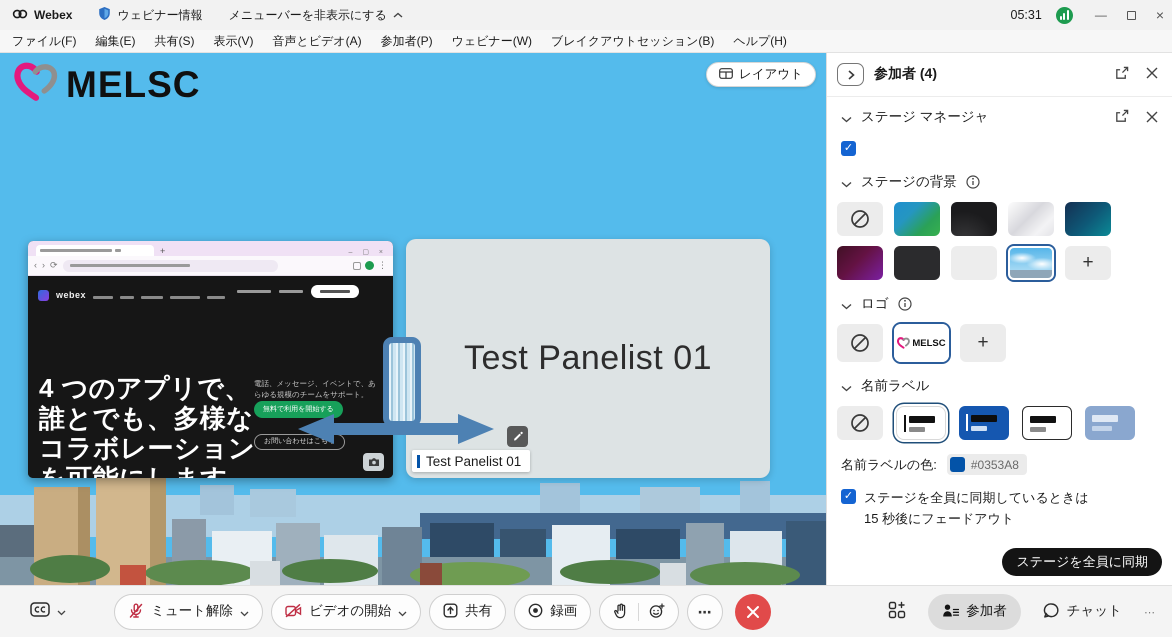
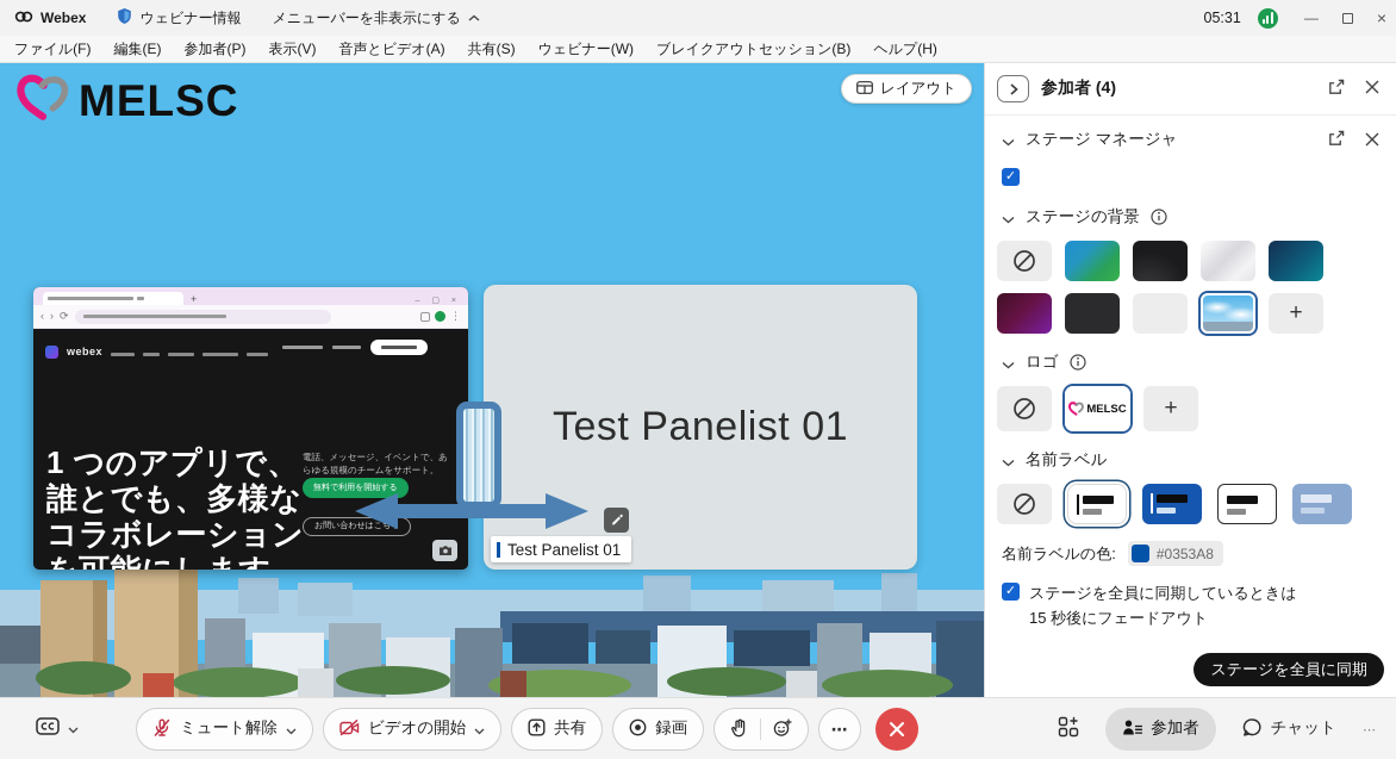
  Webex
  ウェビナー情報
  メニューバーを非表示にする
  05:31
  —
  ×
  ファイル(F)
  編集(E)
- 共有(S)
+ 参加者(P)
  表示(V)
  音声とビデオ(A)
- 参加者(P)
+ 共有(S)
  ウェビナー(W)
  ブレイクアウトセッション(B)
  ヘルプ(H)
  MELSC
  レイアウト
  +
  ‹
  ›
  ⟳
  ⋮
  webex
- 4 つのアプリで、
+ 1 つのアプリで、
  誰とでも、多様な
  コラボレーション
  電話、メッセージ、イベントで、あらゆる規模のチームをサポート。
  Test Panelist 01
  Test Panelist 01
  参加者 (4)
  ステージ マネージャ
  ✓
  ステージの背景
  +
  ロゴ
  MELSC
  +
  名前ラベル
  名前ラベルの色:
  #0353A8
  ✓
  ステージを全員に同期しているときは
  15 秒後にフェードアウト
  ステージを全員に同期
  ミュート解除
  ビデオの開始
  共有
  録画
  ⋯
  参加者
  チャット
  ⋯
